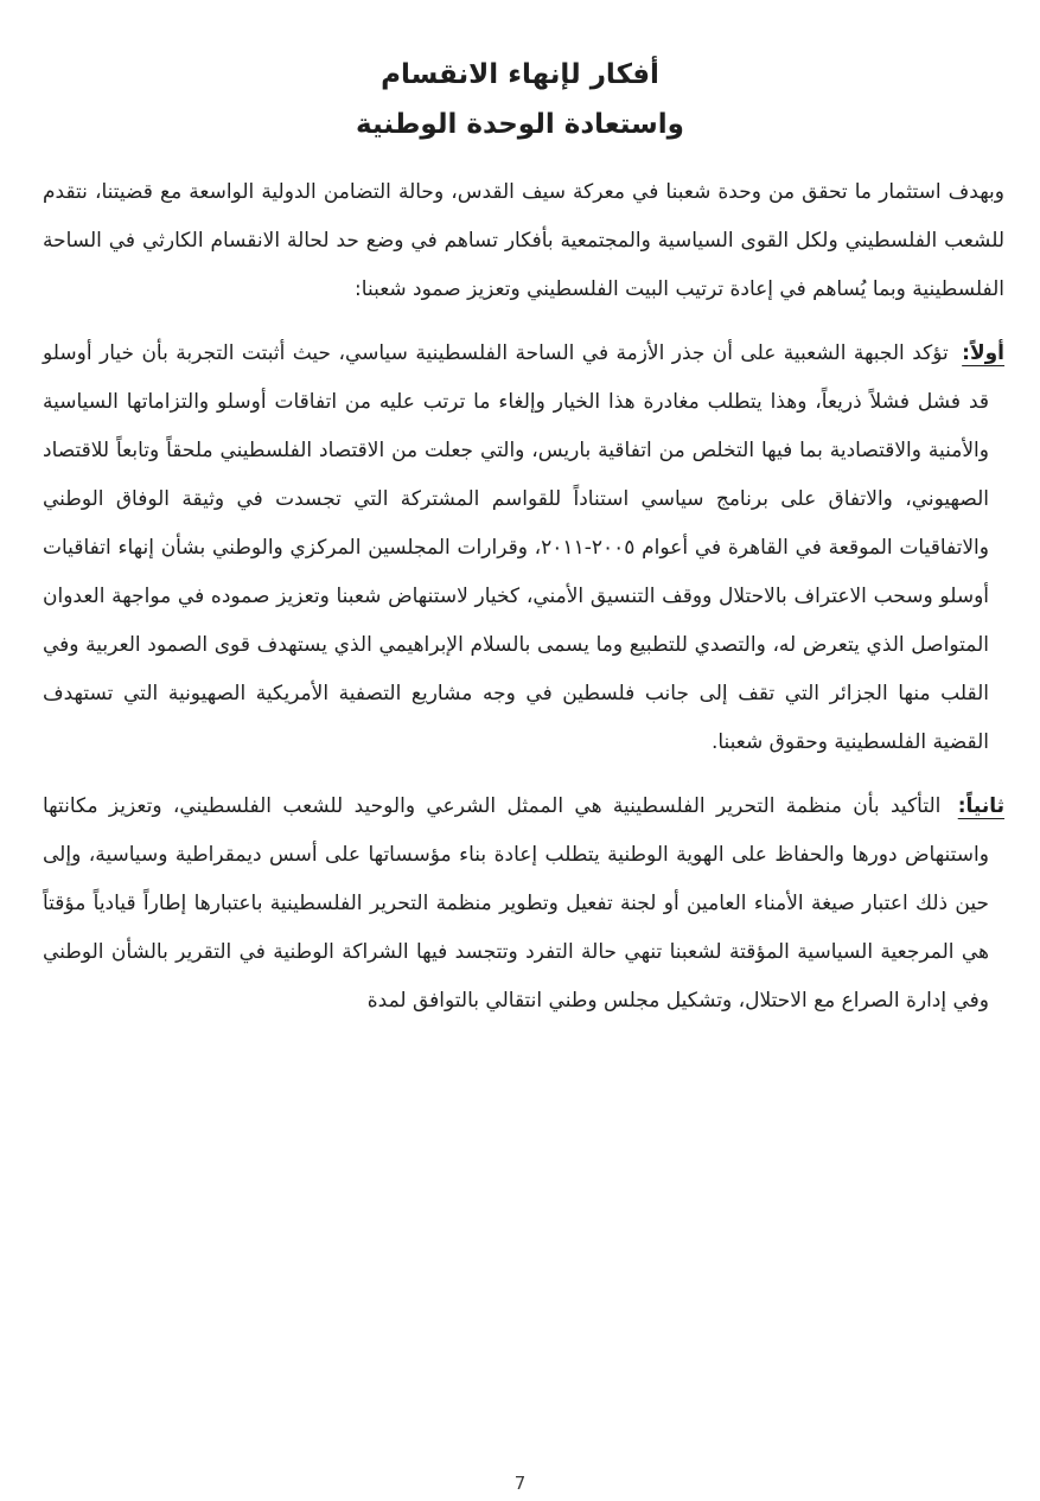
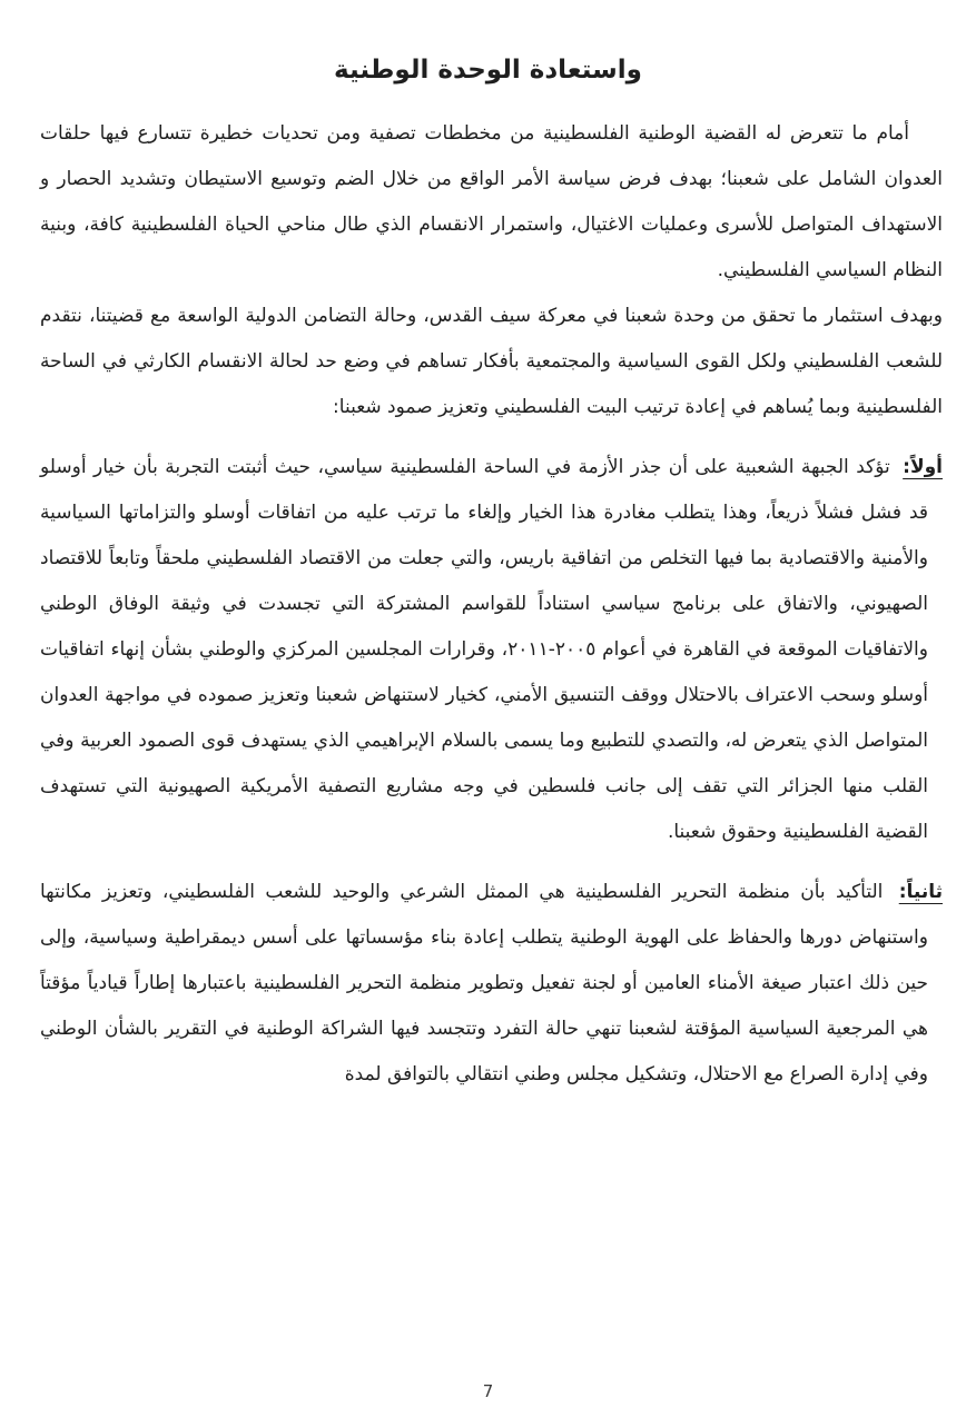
- أفكار لإنهاء الانقسام
  واستعادة الوحدة الوطنية
+ أمام ما تتعرض له القضية الوطنية الفلسطينية من مخططات تصفية ومن تحديات خطيرة تتسارع فيها حلقات العدوان الشامل على شعبنا؛ بهدف فرض سياسة الأمر الواقع من خلال الضم وتوسيع الاستيطان وتشديد الحصار و الاستهداف المتواصل للأسرى وعمليات الاغتيال، واستمرار الانقسام الذي طال مناحي الحياة الفلسطينية كافة، وبنية النظام السياسي الفلسطيني.
  وبهدف استثمار ما تحقق من وحدة شعبنا في معركة سيف القدس، وحالة التضامن الدولية الواسعة مع قضيتنا، نتقدم للشعب الفلسطيني ولكل القوى السياسية والمجتمعية بأفكار تساهم في وضع حد لحالة الانقسام الكارثي في الساحة الفلسطينية وبما يُساهم في إعادة ترتيب البيت الفلسطيني وتعزيز صمود شعبنا:
  أولاً: تؤكد الجبهة الشعبية على أن جذر الأزمة في الساحة الفلسطينية سياسي، حيث أثبتت التجربة بأن خيار أوسلو قد فشل فشلاً ذريعاً، وهذا يتطلب مغادرة هذا الخيار وإلغاء ما ترتب عليه من اتفاقات أوسلو والتزاماتها السياسية والأمنية والاقتصادية بما فيها التخلص من اتفاقية باريس، والتي جعلت من الاقتصاد الفلسطيني ملحقاً وتابعاً للاقتصاد الصهيوني، والاتفاق على برنامج سياسي استناداً للقواسم المشتركة التي تجسدت في وثيقة الوفاق الوطني والاتفاقيات الموقعة في القاهرة في أعوام ٢٠٠٥-٢٠١١، وقرارات المجلسين المركزي والوطني بشأن إنهاء اتفاقيات أوسلو وسحب الاعتراف بالاحتلال ووقف التنسيق الأمني، كخيار لاستنهاض شعبنا وتعزيز صموده في مواجهة العدوان المتواصل الذي يتعرض له، والتصدي للتطبيع وما يسمى بالسلام الإبراهيمي الذي يستهدف قوى الصمود العربية وفي القلب منها الجزائر التي تقف إلى جانب فلسطين في وجه مشاريع التصفية الأمريكية الصهيونية التي تستهدف القضية الفلسطينية وحقوق شعبنا.
  ثانياً: التأكيد بأن منظمة التحرير الفلسطينية هي الممثل الشرعي والوحيد للشعب الفلسطيني، وتعزيز مكانتها واستنهاض دورها والحفاظ على الهوية الوطنية يتطلب إعادة بناء مؤسساتها على أسس ديمقراطية وسياسية، وإلى حين ذلك اعتبار صيغة الأمناء العامين أو لجنة تفعيل وتطوير منظمة التحرير الفلسطينية باعتبارها إطاراً قيادياً مؤقتاً هي المرجعية السياسية المؤقتة لشعبنا تنهي حالة التفرد وتتجسد فيها الشراكة الوطنية في التقرير بالشأن الوطني وفي إدارة الصراع مع الاحتلال، وتشكيل مجلس وطني انتقالي بالتوافق لمدة
  7
